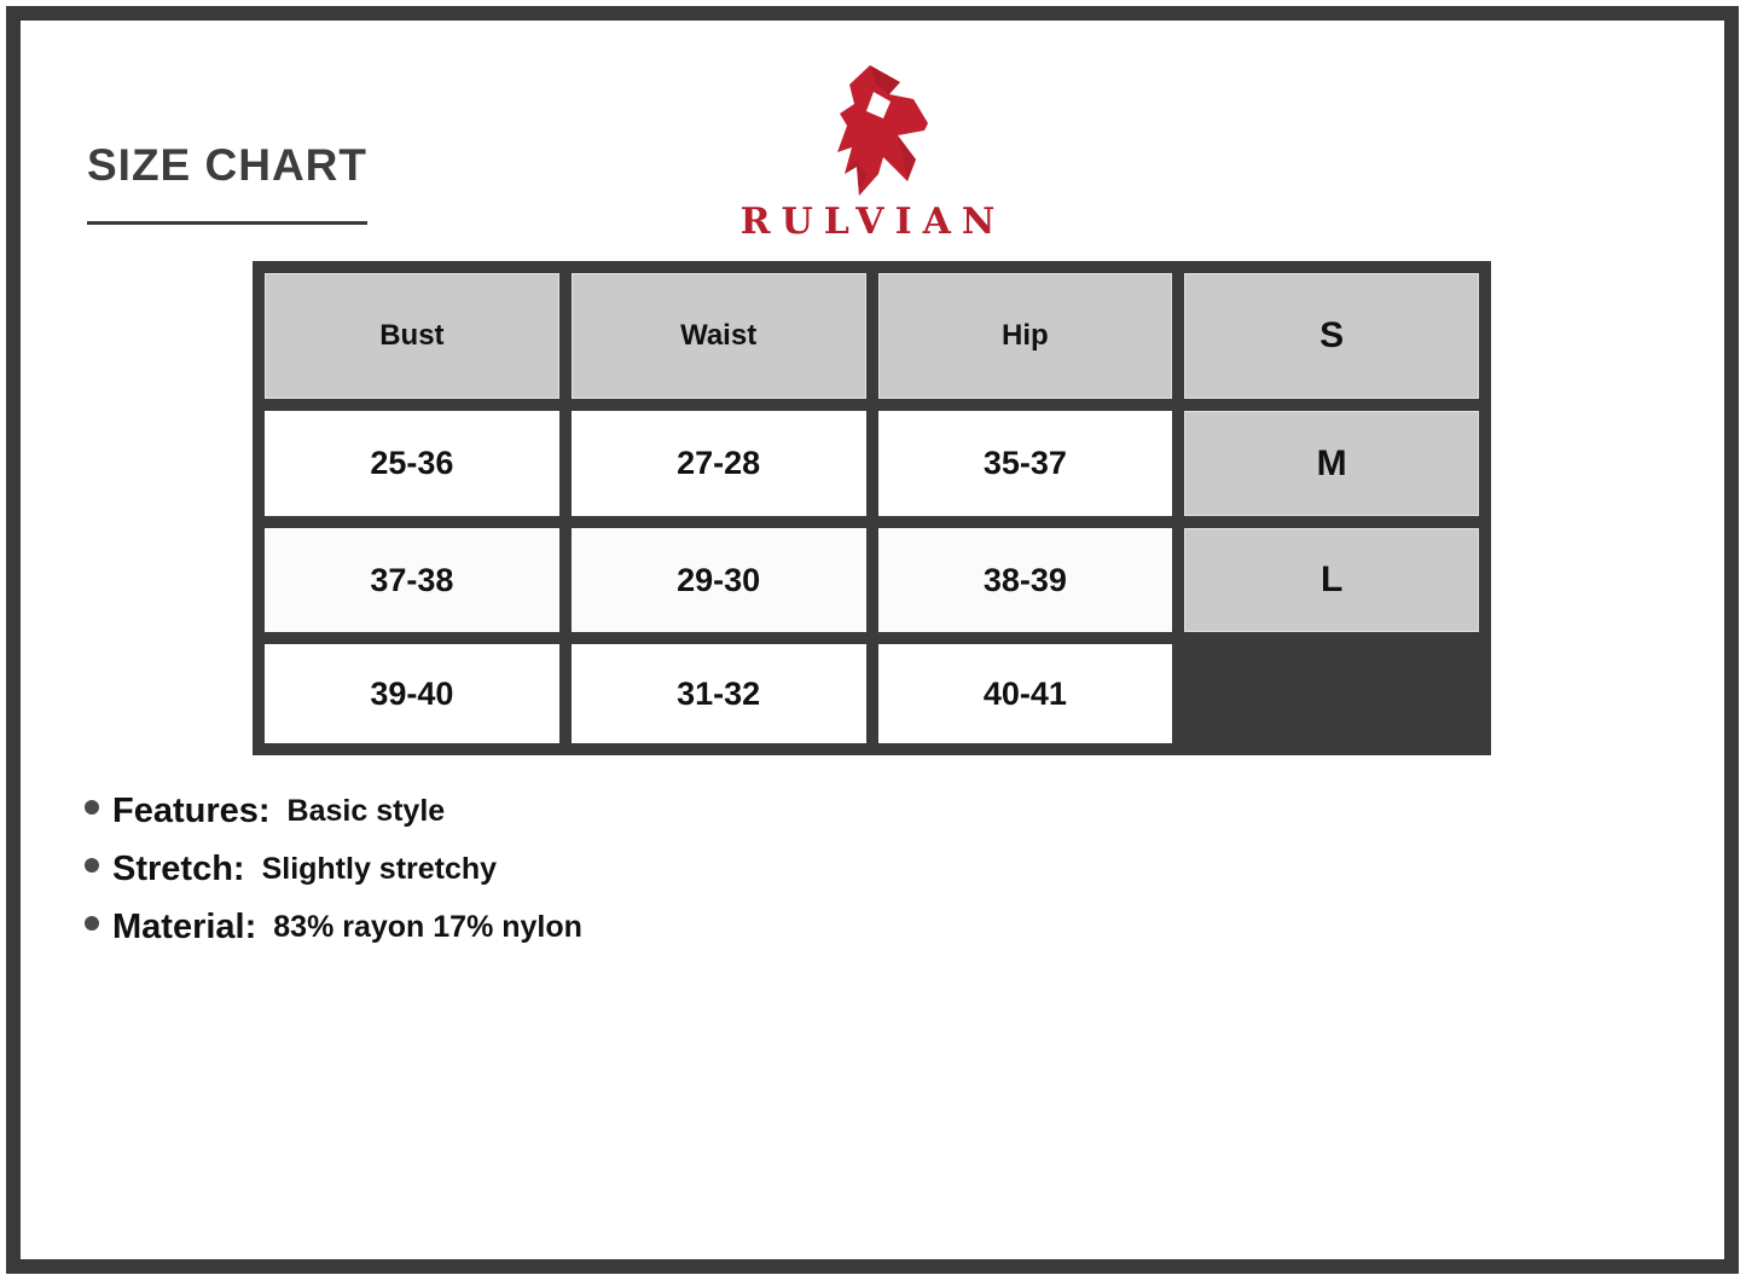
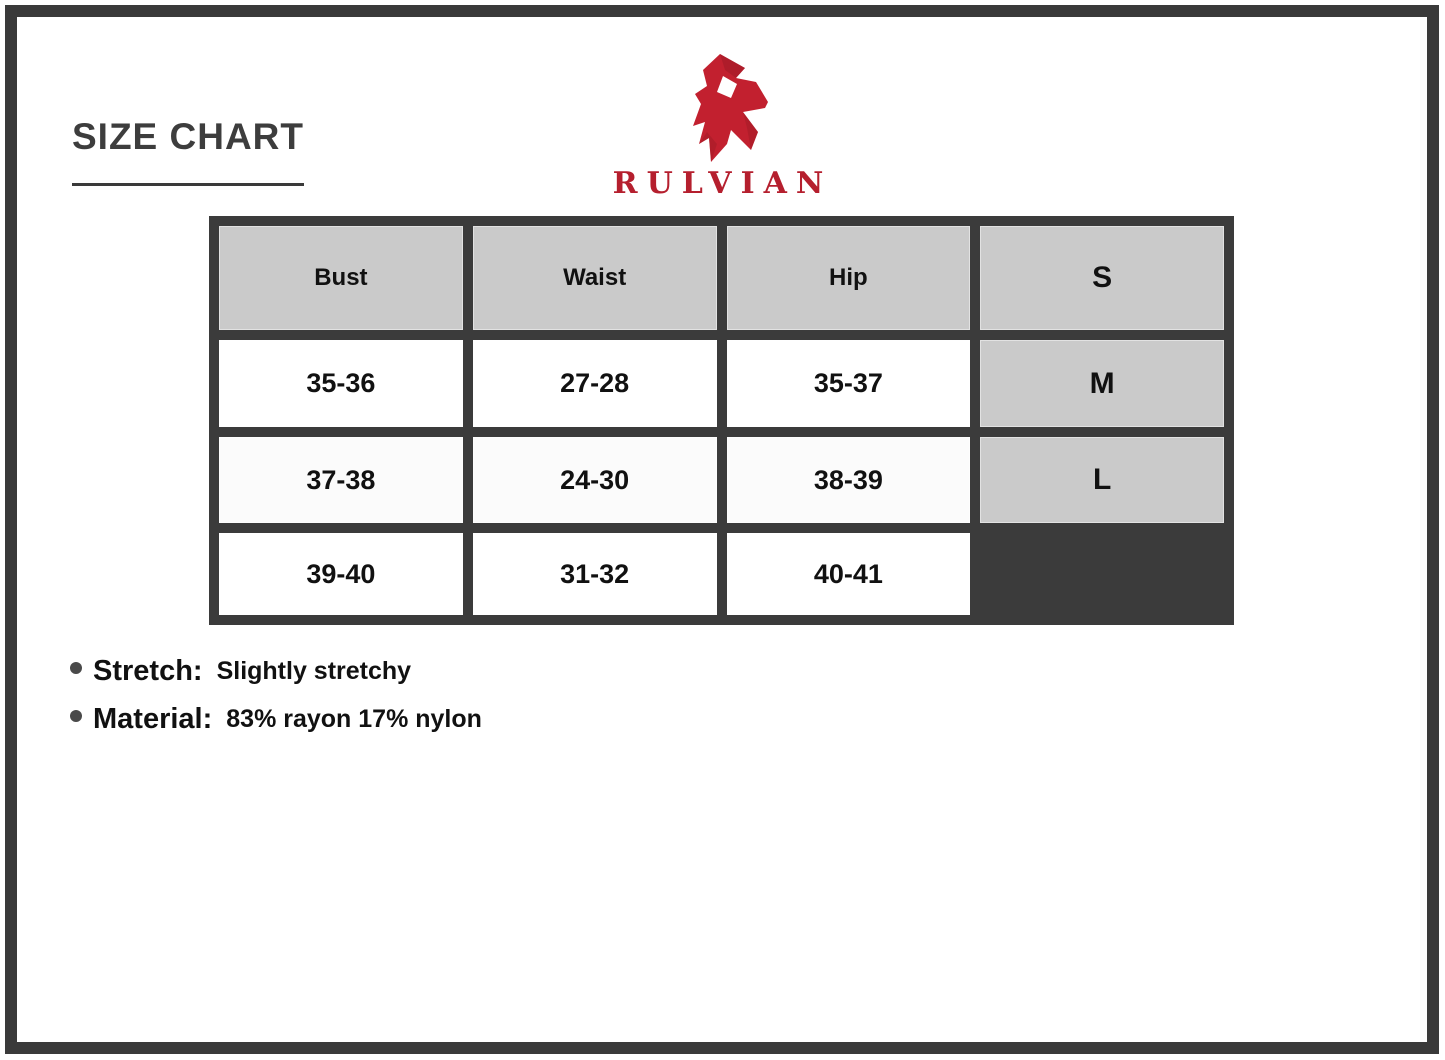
  SIZE CHART
  RULVIAN
  Bust
  Waist
  Hip
  S
- 25-36
+ 35-36
  27-28
  35-37
  M
  37-38
- 29-30
+ 24-30
  38-39
  L
  39-40
  31-32
  40-41
- Features:
- Basic style
  Stretch:
  Slightly stretchy
  Material:
  83% rayon 17% nylon
